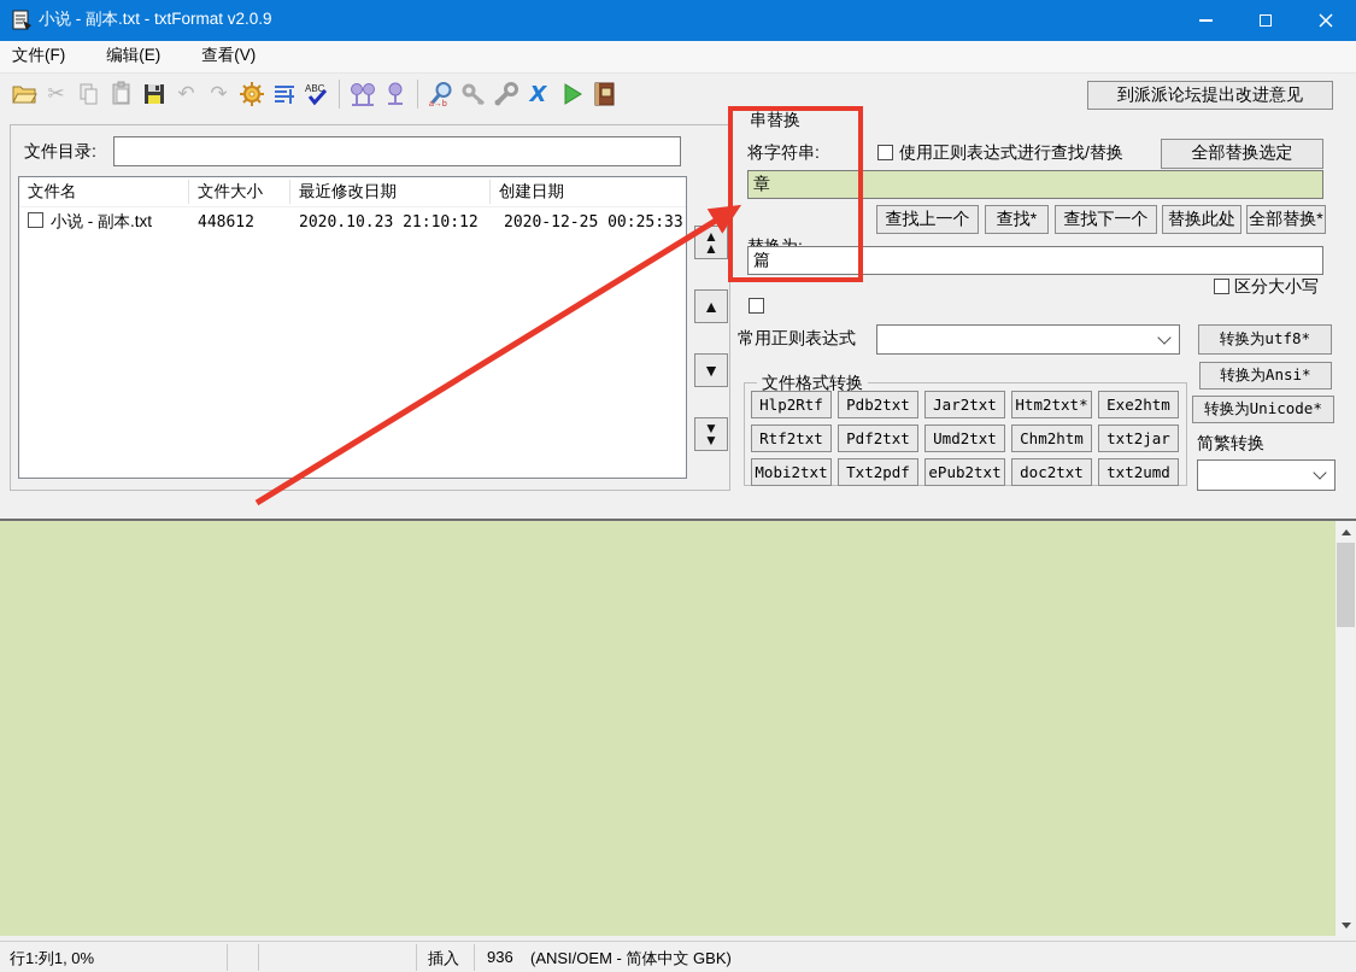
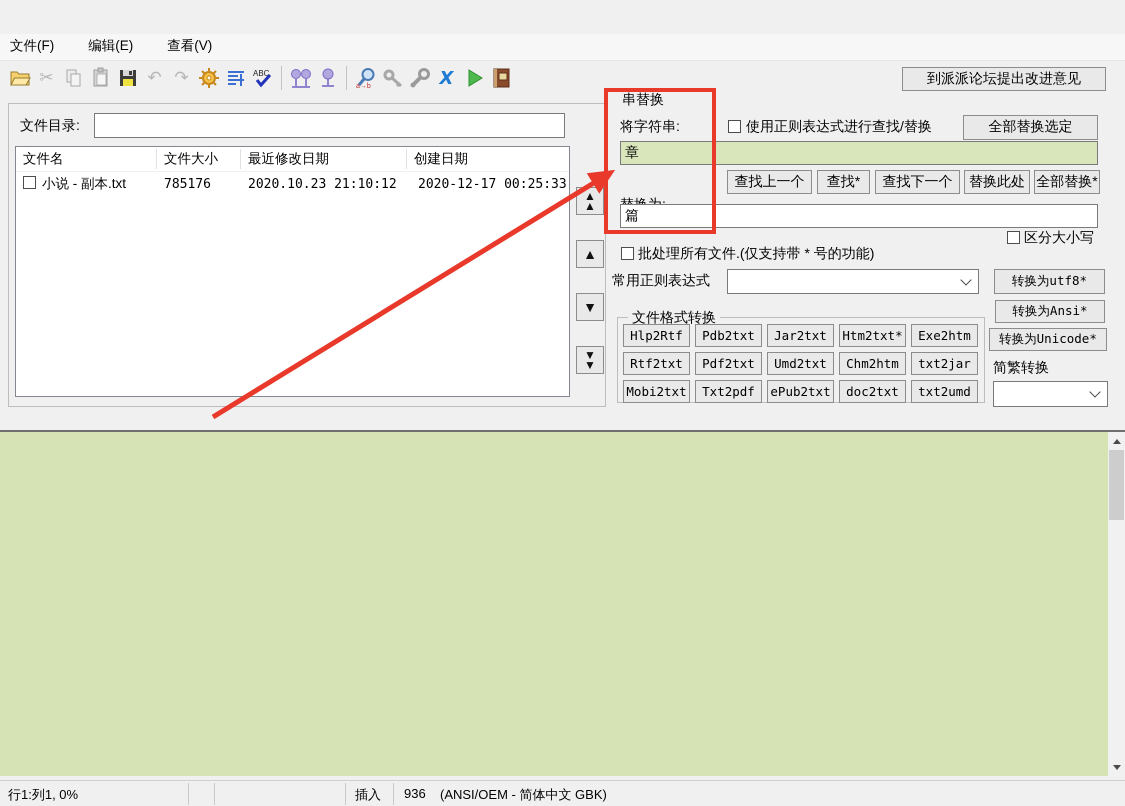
- 小说 - 副本.txt - txtFormat v2.0.9
  文件(F)
  编辑(E)
  查看(V)
  ✂
  ↶
  ↷
  ABC
  X
  到派派论坛提出改进意见
  文件目录:
  文件名
  文件大小
  最近修改日期
  创建日期
  小说 - 副本.txt
- 448612
+ 785176
  2020.10.23 21:10:12
- 2020-12-25 00:25:33
+ 2020-12-17 00:25:33
  ▲
  ▲
  ▲
  ▼
  ▼
  ▼
  串替换
  将字符串:
  章
  使用正则表达式进行查找/替换
  全部替换选定
  查找上一个
  查找*
  查找下一个
  替换此处
  全部替换*
  篇
  区分大小写
+ 批处理所有文件.(仅支持带 * 号的功能)
  常用正则表达式
  转换为utf8*
  转换为Ansi*
  转换为Unicode*
  文件格式转换
  Hlp2Rtf
  Pdb2txt
  Jar2txt
  Htm2txt*
  Exe2htm
  Rtf2txt
  Pdf2txt
  Umd2txt
  Chm2htm
  txt2jar
  Mobi2txt
  Txt2pdf
  ePub2txt
  doc2txt
  txt2umd
  简繁转换
  行1:列1, 0%
  插入
  936
  (ANSI/OEM - 简体中文 GBK)
